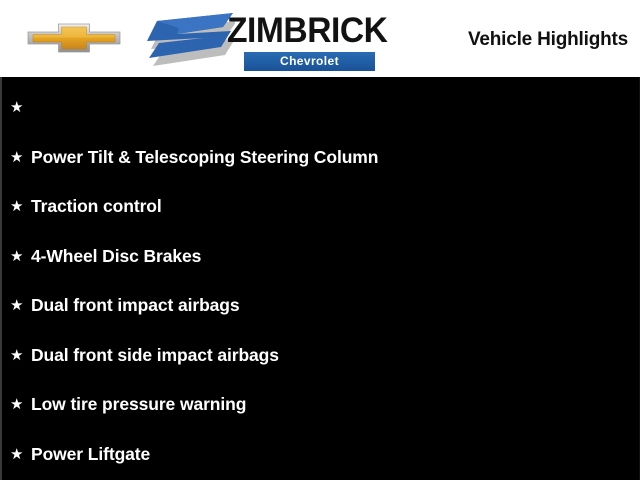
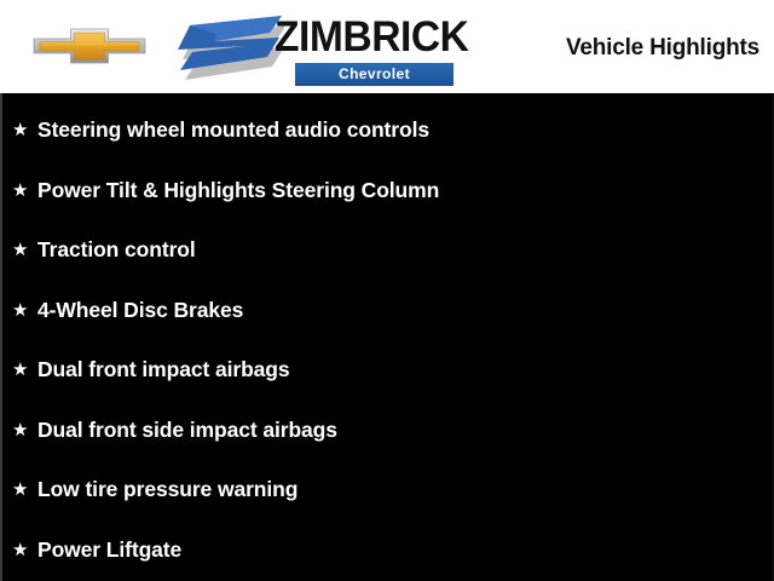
  ZIMBRICK
  Chevrolet
  Vehicle Highlights
  ★
+ Steering wheel mounted audio controls
  ★
- Power Tilt & Telescoping Steering Column
+ Power Tilt & Highlights Steering Column
  ★
  Traction control
  ★
  4-Wheel Disc Brakes
  ★
  Dual front impact airbags
  ★
  Dual front side impact airbags
  ★
  Low tire pressure warning
  ★
  Power Liftgate
